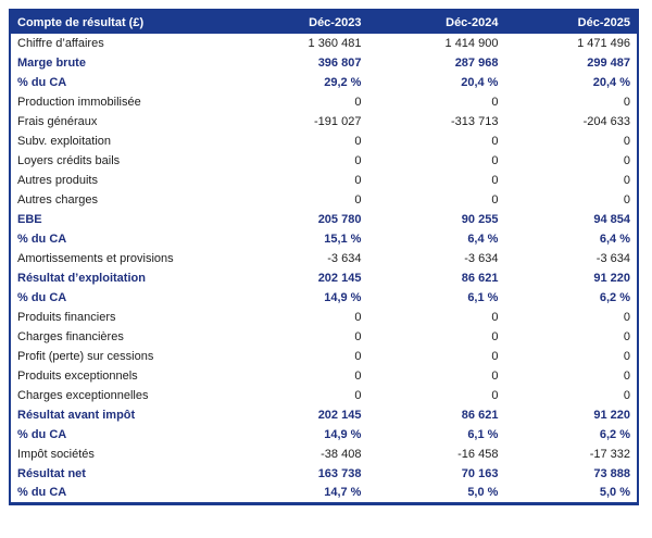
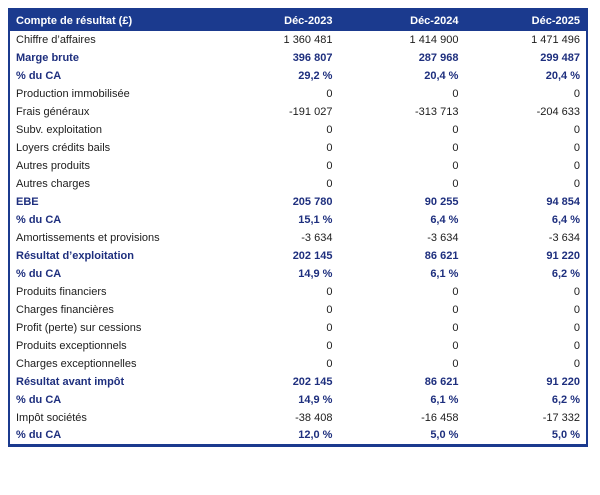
  Compte de résultat (£)	Déc-2023	Déc-2024	Déc-2025
  Chiffre d’affaires	1 360 481	1 414 900	1 471 496
  Marge brute	396 807	287 968	299 487
  % du CA	29,2 %	20,4 %	20,4 %
  Production immobilisée	0	0	0
  Frais généraux	-191 027	-313 713	-204 633
  Subv. exploitation	0	0	0
  Loyers crédits bails	0	0	0
  Autres produits	0	0	0
  Autres charges	0	0	0
  EBE	205 780	90 255	94 854
  % du CA	15,1 %	6,4 %	6,4 %
  Amortissements et provisions	-3 634	-3 634	-3 634
  Résultat d’exploitation	202 145	86 621	91 220
  % du CA	14,9 %	6,1 %	6,2 %
  Produits financiers	0	0	0
  Charges financières	0	0	0
  Profit (perte) sur cessions	0	0	0
  Produits exceptionnels	0	0	0
  Charges exceptionnelles	0	0	0
  Résultat avant impôt	202 145	86 621	91 220
  % du CA	14,9 %	6,1 %	6,2 %
  Impôt sociétés	-38 408	-16 458	-17 332
- Résultat net	163 738	70 163	73 888
- % du CA	14,7 %	5,0 %	5,0 %
+ % du CA	12,0 %	5,0 %	5,0 %
